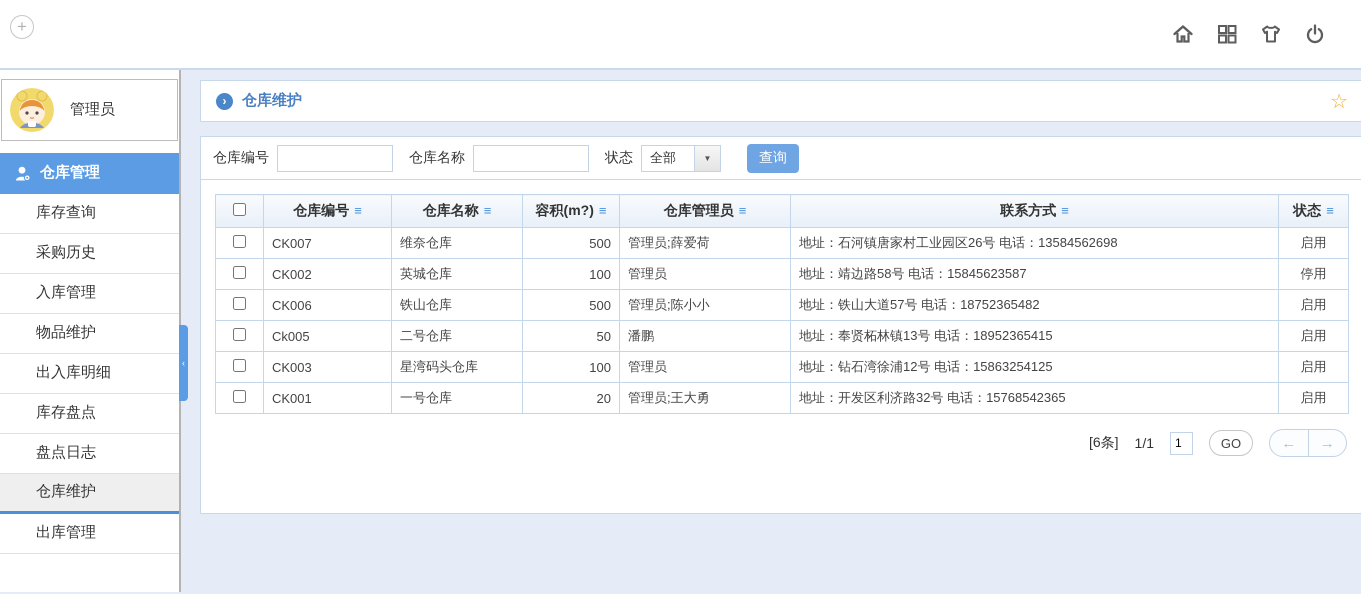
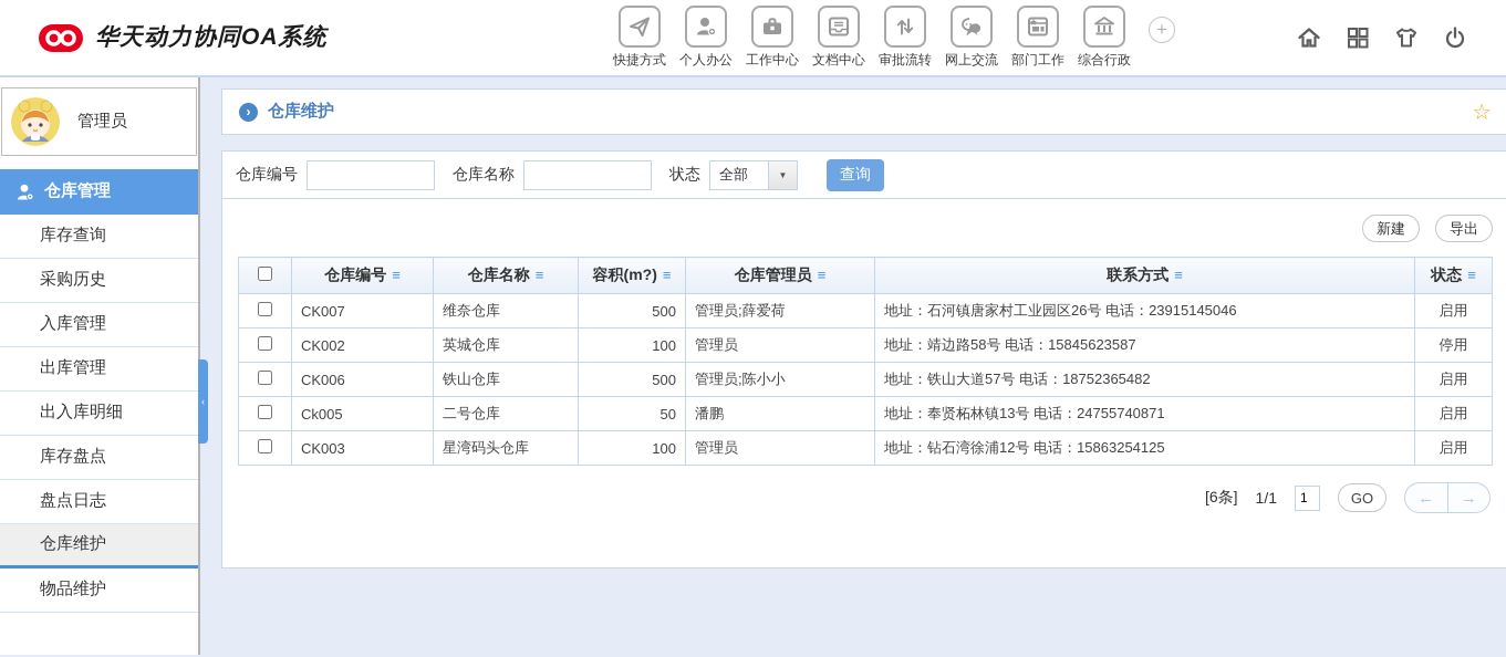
+ 华天动力协同OA系统
+ 快捷方式
+ 个人办公
+ 工作中心
+ 文档中心
+ 审批流转
+ 网上交流
+ 部门工作
+ 综合行政
  +
  管理员
  仓库管理
  库存查询
  采购历史
  入库管理
- 物品维护
+ 出库管理
  出入库明细
  库存盘点
  盘点日志
  仓库维护
- 出库管理
+ 物品维护
  ‹
  ›
  仓库维护
  ☆
  仓库编号
  仓库名称
  状态
  全部
  ▼
  查询
+ 新建
+ 导出
  	仓库编号 ≡	仓库名称 ≡	容积(m?) ≡	仓库管理员 ≡	联系方式 ≡	状态 ≡
- 	CK007	维奈仓库	500	管理员;薛爱荷	地址：石河镇唐家村工业园区26号 电话：13584562698	启用
+ 	CK007	维奈仓库	500	管理员;薛爱荷	地址：石河镇唐家村工业园区26号 电话：23915145046	启用
  	CK002	英城仓库	100	管理员	地址：靖边路58号 电话：15845623587	停用
  	CK006	铁山仓库	500	管理员;陈小小	地址：铁山大道57号 电话：18752365482	启用
- 	Ck005	二号仓库	50	潘鹏	地址：奉贤柘林镇13号 电话：18952365415	启用
+ 	Ck005	二号仓库	50	潘鹏	地址：奉贤柘林镇13号 电话：24755740871	启用
  	CK003	星湾码头仓库	100	管理员	地址：钻石湾徐浦12号 电话：15863254125	启用
- 	CK001	一号仓库	20	管理员;王大勇	地址：开发区利济路32号 电话：15768542365	启用
  [6条]
  1/1
  1
  GO
  ←
  →
